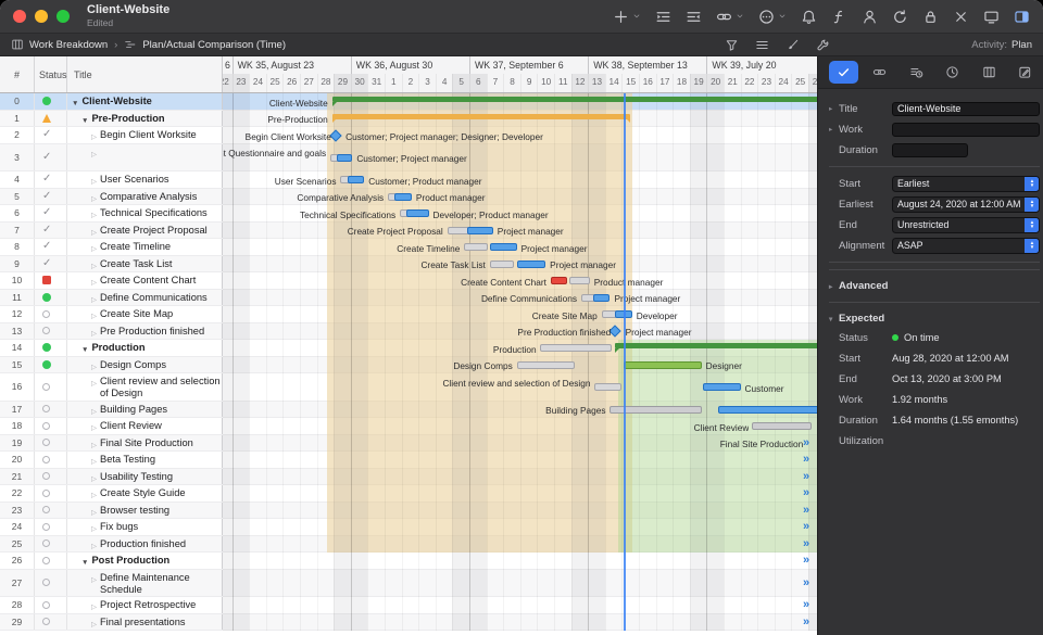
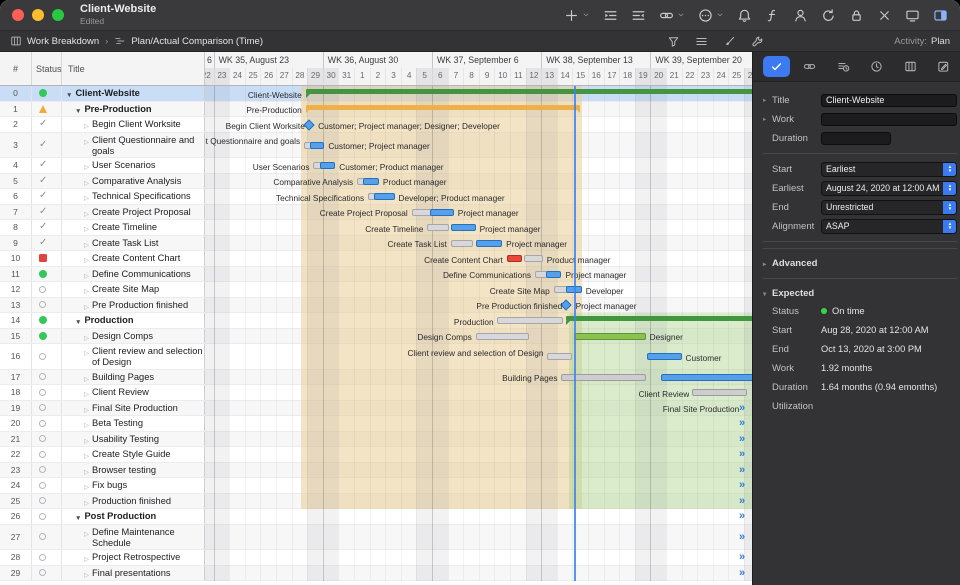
  Client-Website
  Edited
  Work Breakdown
  ›
  Plan/Actual Comparison (Time)
  Activity: Plan
  #
  Status
  Title
  6
  WK 35, August 23
  WK 36, August 30
  WK 37, September 6
  WK 38, September 13
- WK 39, July 20
+ WK 39, September 20
  22
  23
  24
  25
  26
  27
  28
  29
  30
  31
  1
  2
  3
  4
  5
  6
  7
  8
  9
  10
  11
  12
  13
  14
  15
  16
  17
  18
  19
  20
  21
  22
  23
  24
  25
  0
  Client-Website
  1
  Pre-Production
  2
  ✓
  Begin Client Worksite
  3
  ✓
+ Client Questionnaire and goals
  4
  ✓
  User Scenarios
  5
  ✓
  Comparative Analysis
  6
  ✓
  Technical Specifications
  7
  ✓
  Create Project Proposal
  8
  ✓
  Create Timeline
  9
  ✓
  Create Task List
  10
  Create Content Chart
  11
  Define Communications
  12
  Create Site Map
  13
  Pre Production finished
  14
  Production
  15
  Design Comps
  16
  Client review and selection of Design
  17
  Building Pages
  18
  Client Review
  19
  Final Site Production
  20
  Beta Testing
  21
  Usability Testing
  22
  Create Style Guide
  23
  Browser testing
  24
  Fix bugs
  25
  Production finished
  26
  Post Production
  27
  Define Maintenance Schedule
  28
  Project Retrospective
  29
  Final presentations
  Customer; Project manager; Designer; Developer
  Customer; Project manager
  Customer; Product manager
  Product manager
  Developer; Product manager
  Project manager
  Project manager
  Project manager
  Product manager
  Project manager
  Developer
  Project manager
  Designer
  Customer
  Client-Website
  Pre-Production
  Begin Client Worksite
  t Questionnaire and goals
  User Scenarios
  Comparative Analysis
  Technical Specifications
  Create Project Proposal
  Create Timeline
  Create Task List
  Create Content Chart
  Define Communications
  Create Site Map
  Pre Production finished
  Production
  Design Comps
  Client review and selection of Design
  Building Pages
  Client Review
  Final Site Production
  »
  »
  »
  »
  »
  »
  »
  »
  »
  »
  »
  Title
  Client-Website
  Work
  Duration
  Start
  Earliest
  Earliest
  August 24, 2020 at 12:00 AM
  End
  Unrestricted
  Alignment
  ASAP
  Advanced
  Expected
  Status
  On time
  Start
  Aug 28, 2020 at 12:00 AM
  End
  Oct 13, 2020 at 3:00 PM
  Work
  1.92 months
  Duration
- 1.64 months (1.55 emonths)
+ 1.64 months (0.94 emonths)
  Utilization
